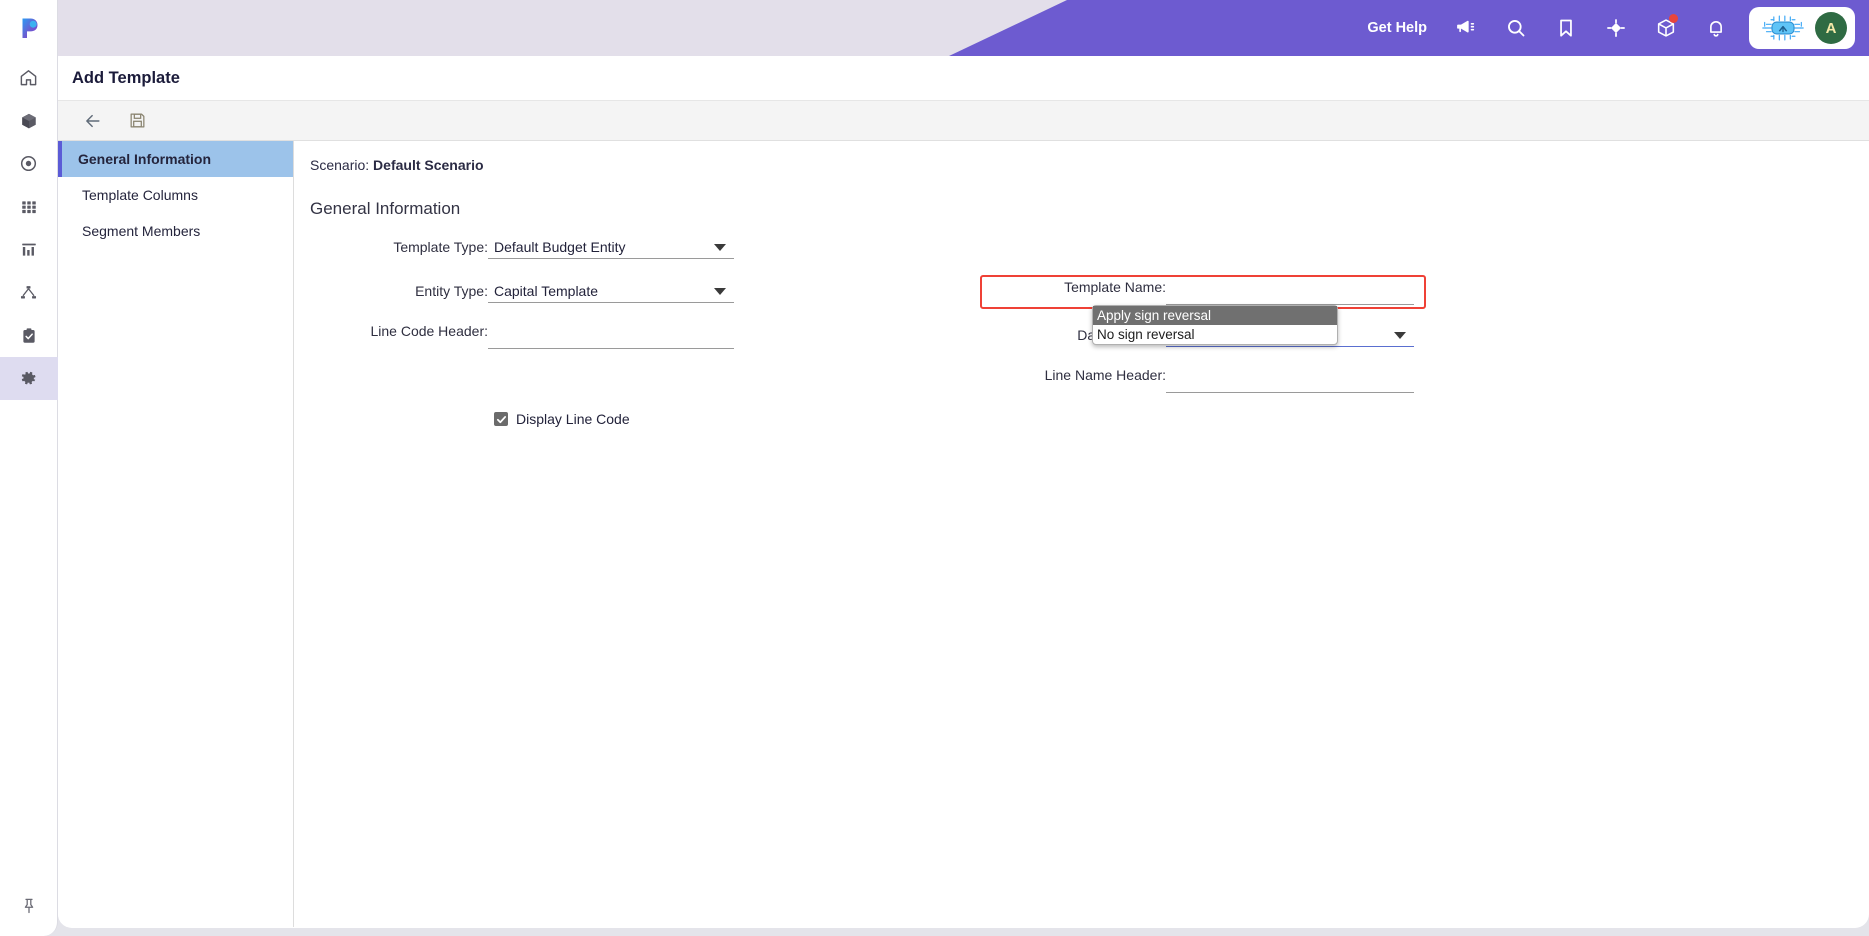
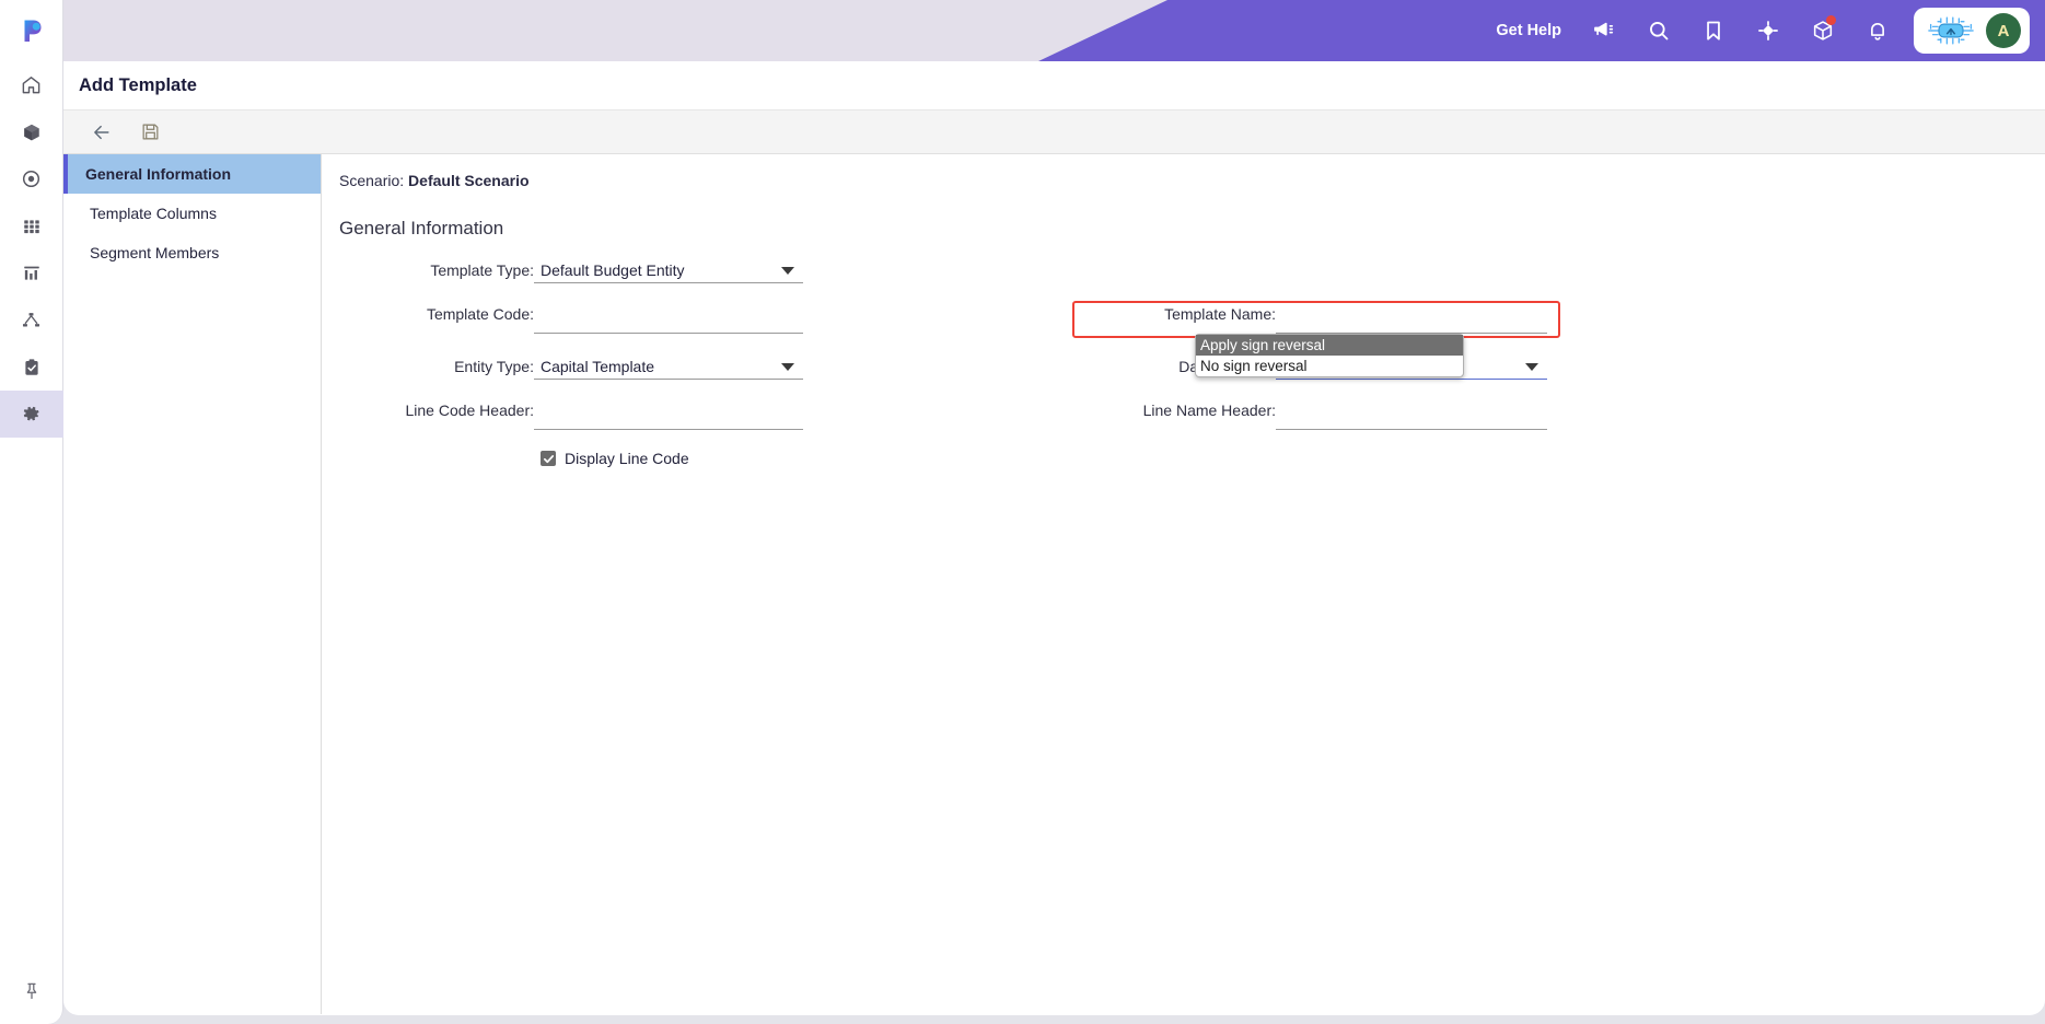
  Get Help
  A
  Add Template
  General Information
  Template Columns
  Segment Members
  Scenario: Default Scenario
  General Information
  Template Type:
  Default Budget Entity
+ Template Code:
  Entity Type:
  Capital Template
  Line Code Header:
  Template Name:
  Line Name Header:
  Apply sign reversal
  No sign reversal
  Display Line Code
